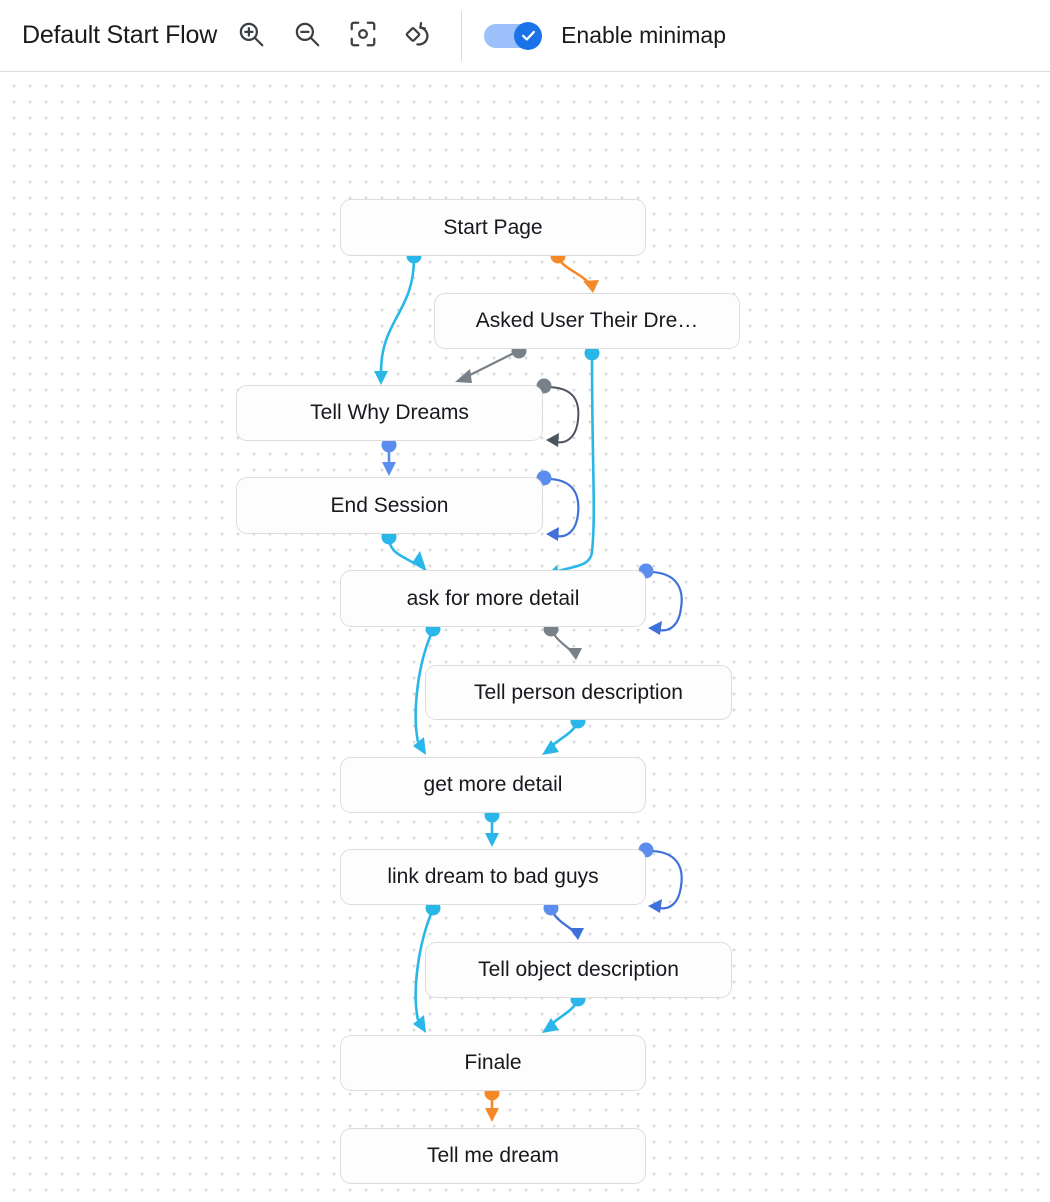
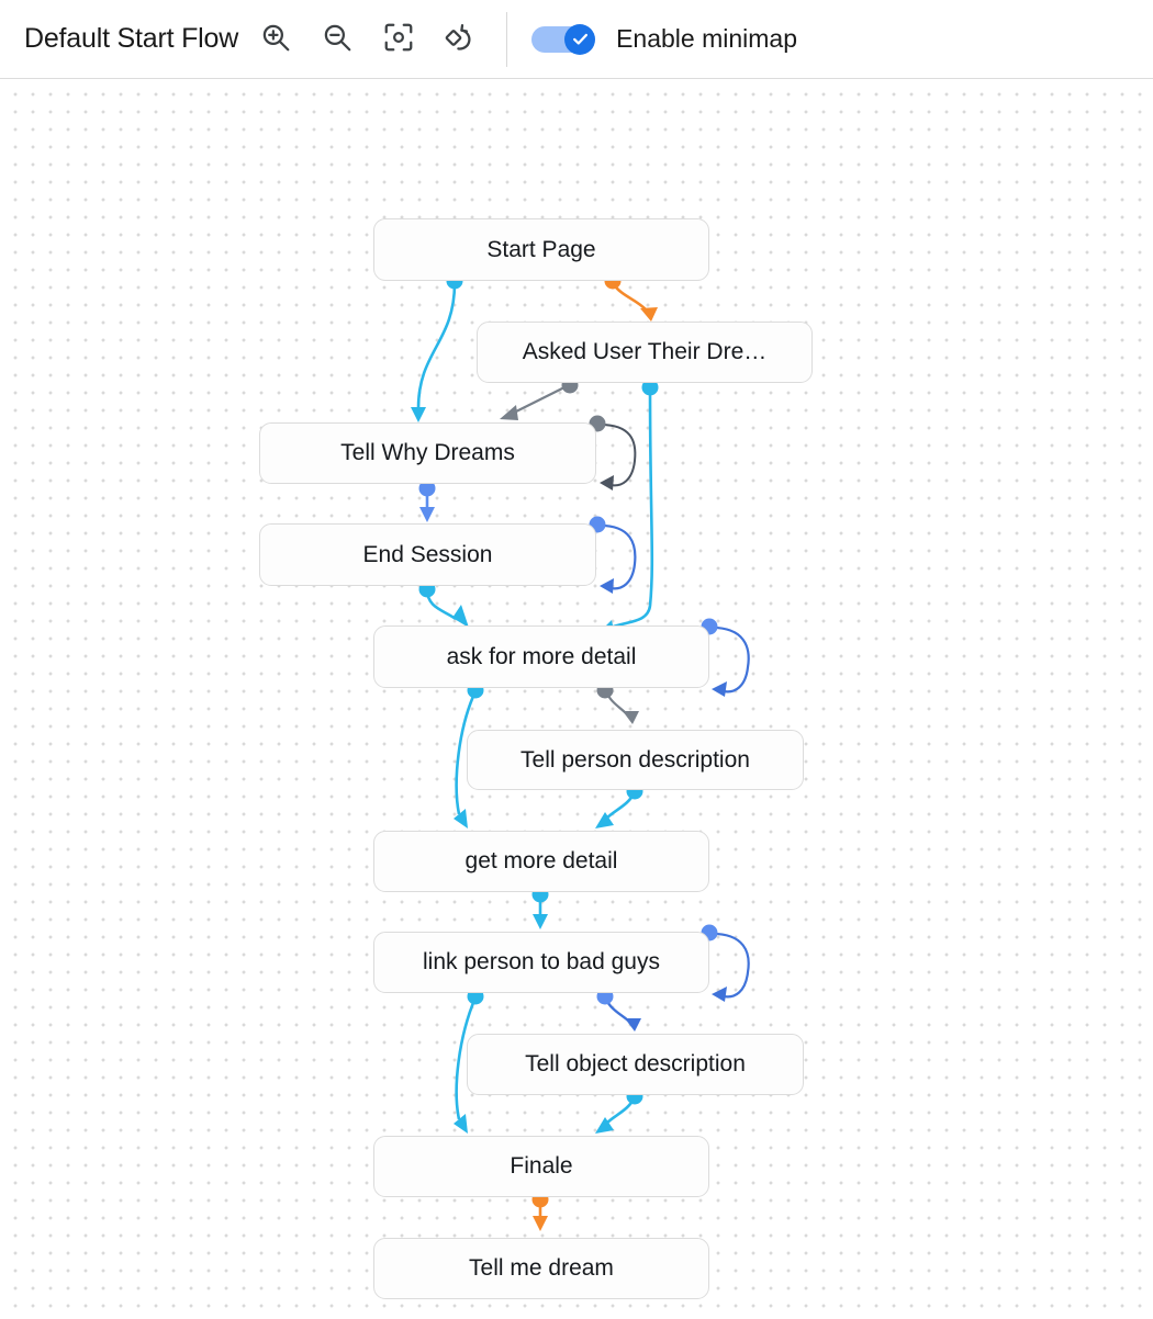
  Default Start Flow
  Enable minimap
  Start Page
  Asked User Their Dre…
  Tell Why Dreams
  End Session
  ask for more detail
  Tell person description
  get more detail
- link dream to bad guys
+ link person to bad guys
  Tell object description
  Finale
  Tell me dream
